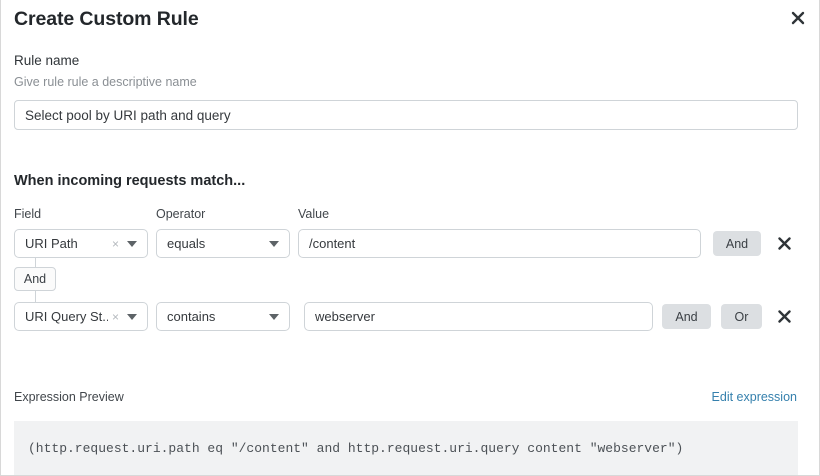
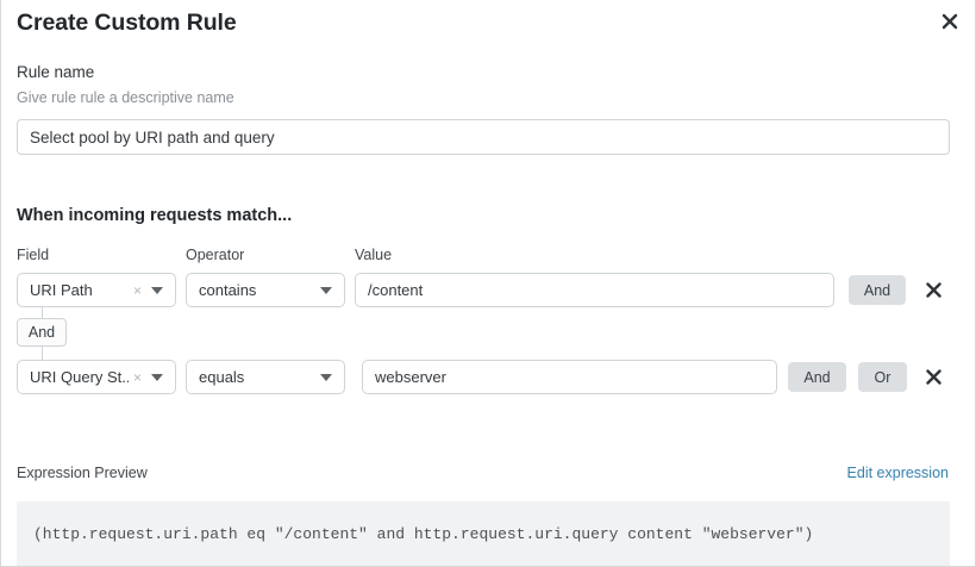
  Create Custom Rule
  Rule name
  Give rule rule a descriptive name
  Select pool by URI path and query
  When incoming requests match...
  Field
  Operator
  Value
  And
  URI Path
  ×
- equals
+ contains
  /content
  And
  URI Query St..
  ×
- contains
+ equals
  webserver
  And
  Or
  Expression Preview
  Edit expression
  (http.request.uri.path eq "/content" and http.request.uri.query content "webserver")
